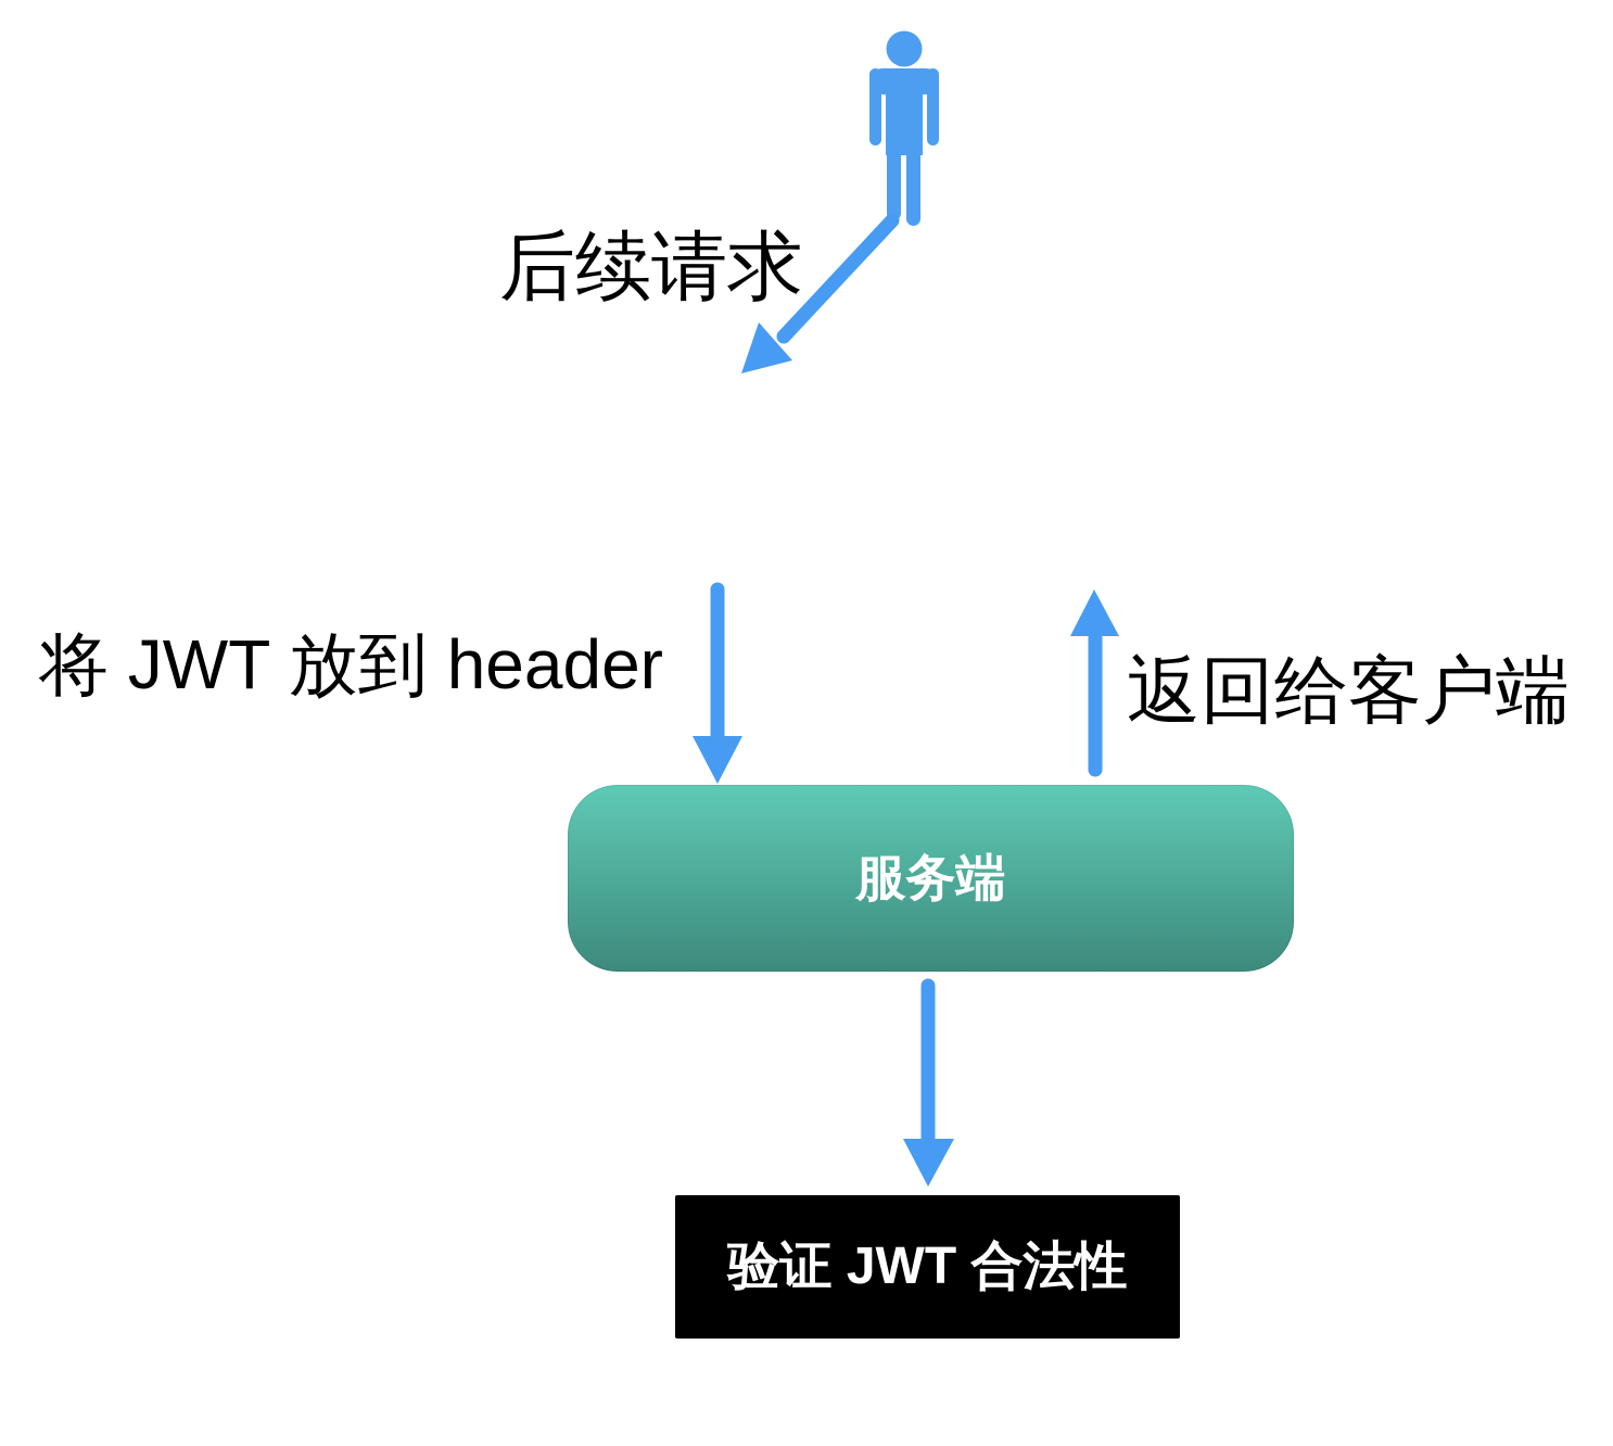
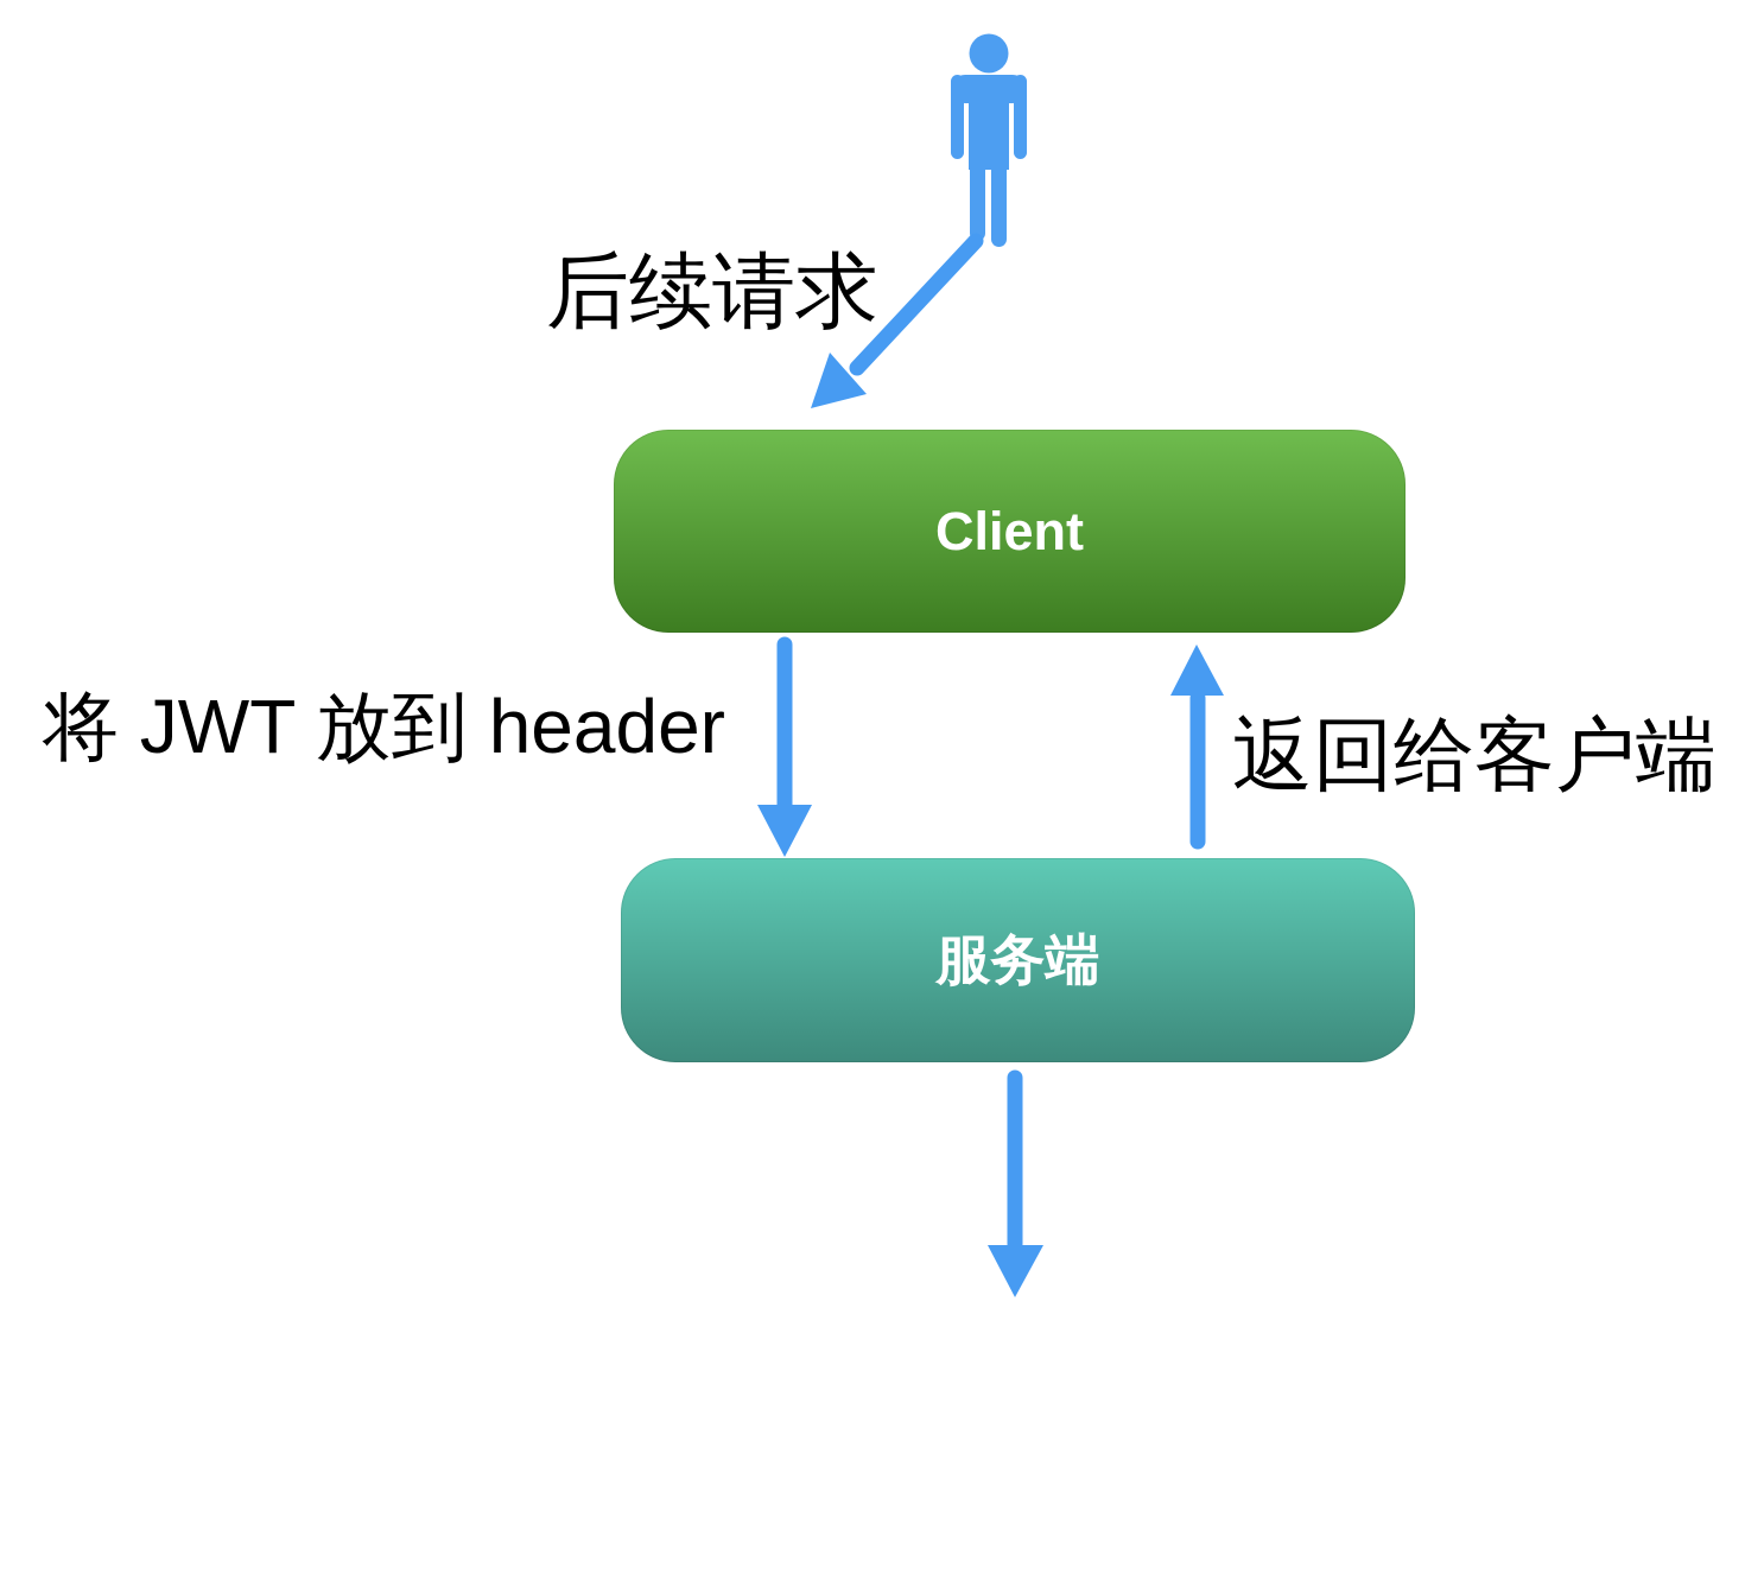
  后续请求
  将 JWT 放到 header
  返回给客户端
+ Client
  服务端
- 验证 JWT 合法性
